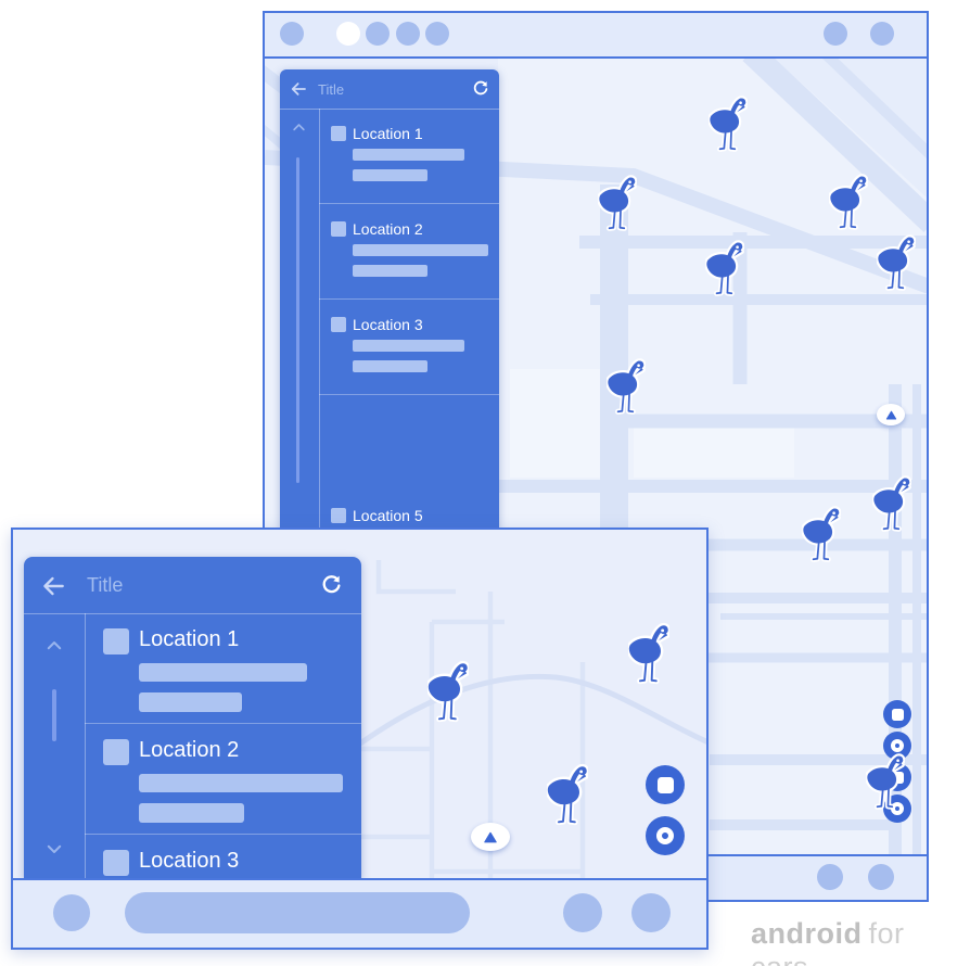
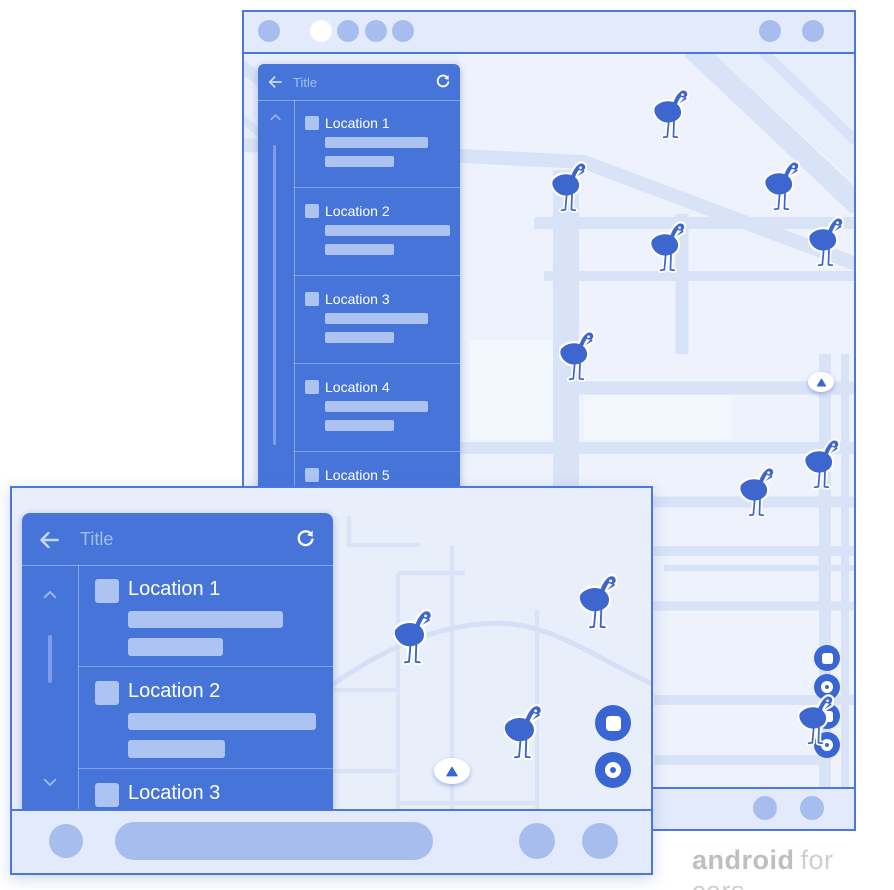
  Title
  Location 1
  Location 2
  Location 3
+ Location 4
  Location 5
  Title
  Location 1
  Location 2
  Location 3
  android for
